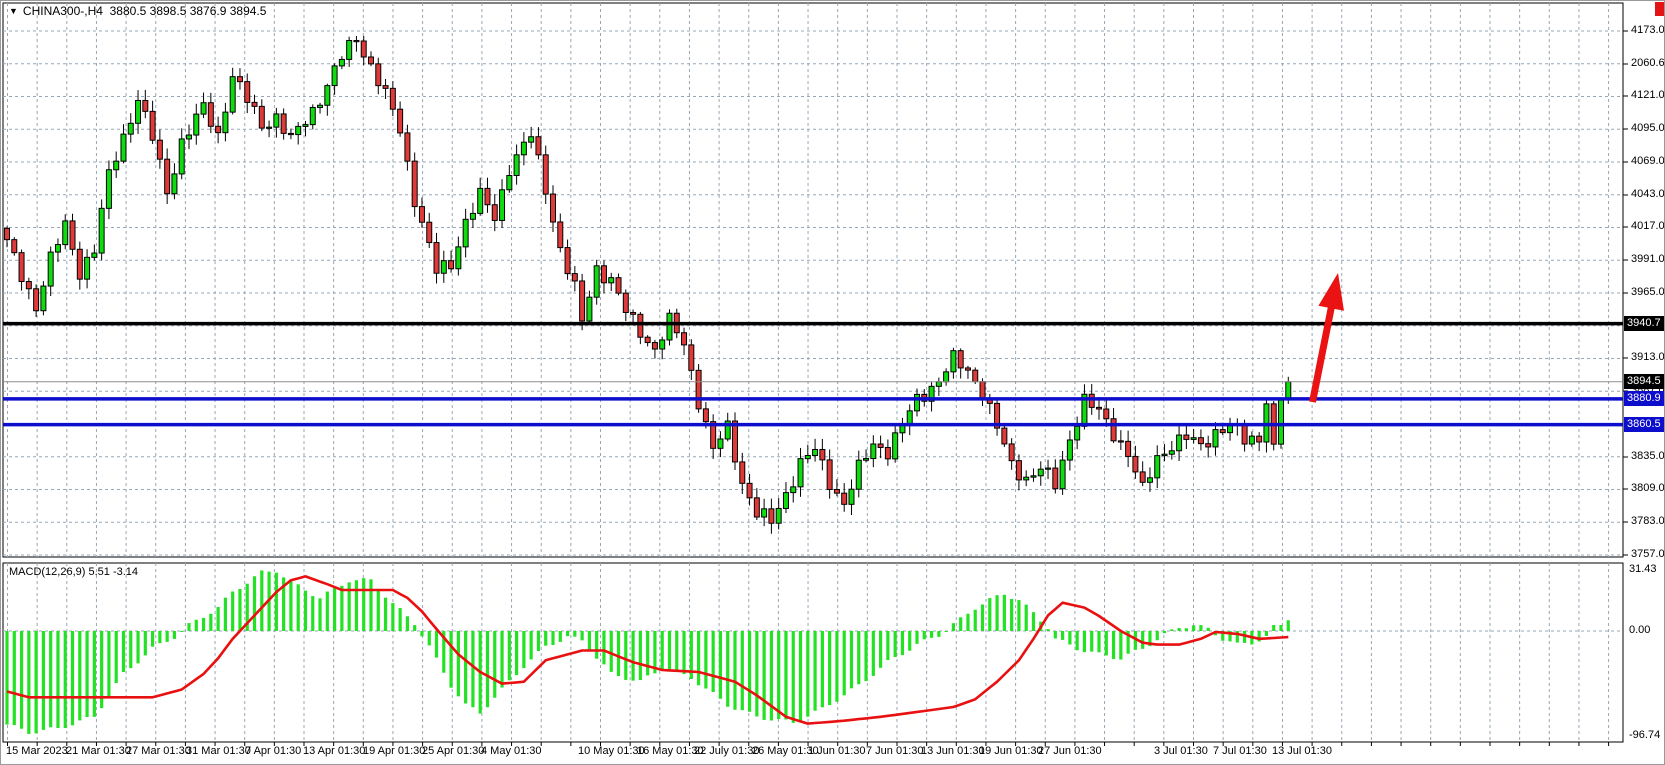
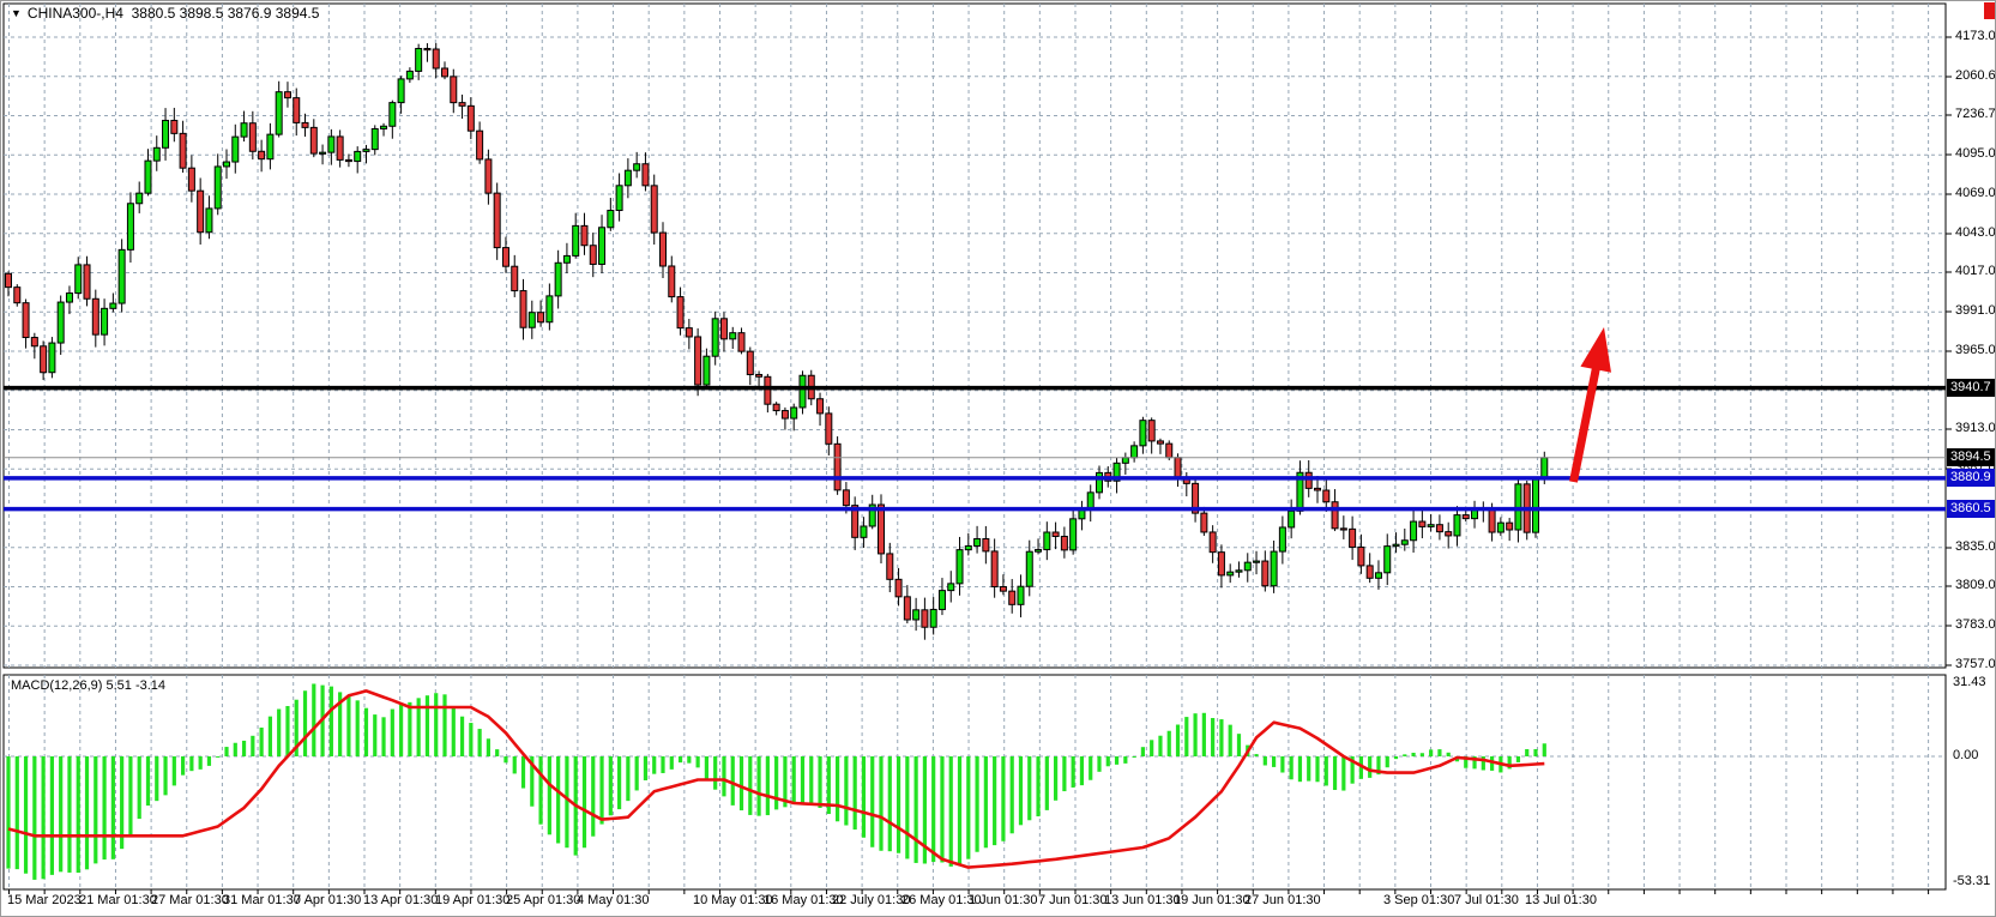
  ▼ CHINA300-,H4 3880.5 3898.5 3876.9 3894.5
  MACD(12,26,9) 5.51 -3.14
  4173.0
  2060.6
- 4121.0
+ 7236.7
  4095.0
  4069.0
  4043.0
  4017.0
  3991.0
  3965.0
  3913.0
  3887.0
  3835.0
  3809.0
  3783.0
  3757.0
  31.43
  0.00
- -96.74
+ -53.31
  15 Mar 2023
  21 Mar 01:30
  27 Mar 01:30
  31 Mar 01:30
  7 Apr 01:30
  13 Apr 01:30
  19 Apr 01:30
  25 Apr 01:30
  4 May 01:30
  10 May 01:30
  16 May 01:30
  22 July 01:30
  26 May 01:30
  1 Jun 01:30
  7 Jun 01:30
  13 Jun 01:30
  19 Jun 01:30
  27 Jun 01:30
- 3 Jul 01:30
+ 3 Sep 01:30
  7 Jul 01:30
  13 Jul 01:30
  3940.7
  3894.5
  3880.9
  3860.5
